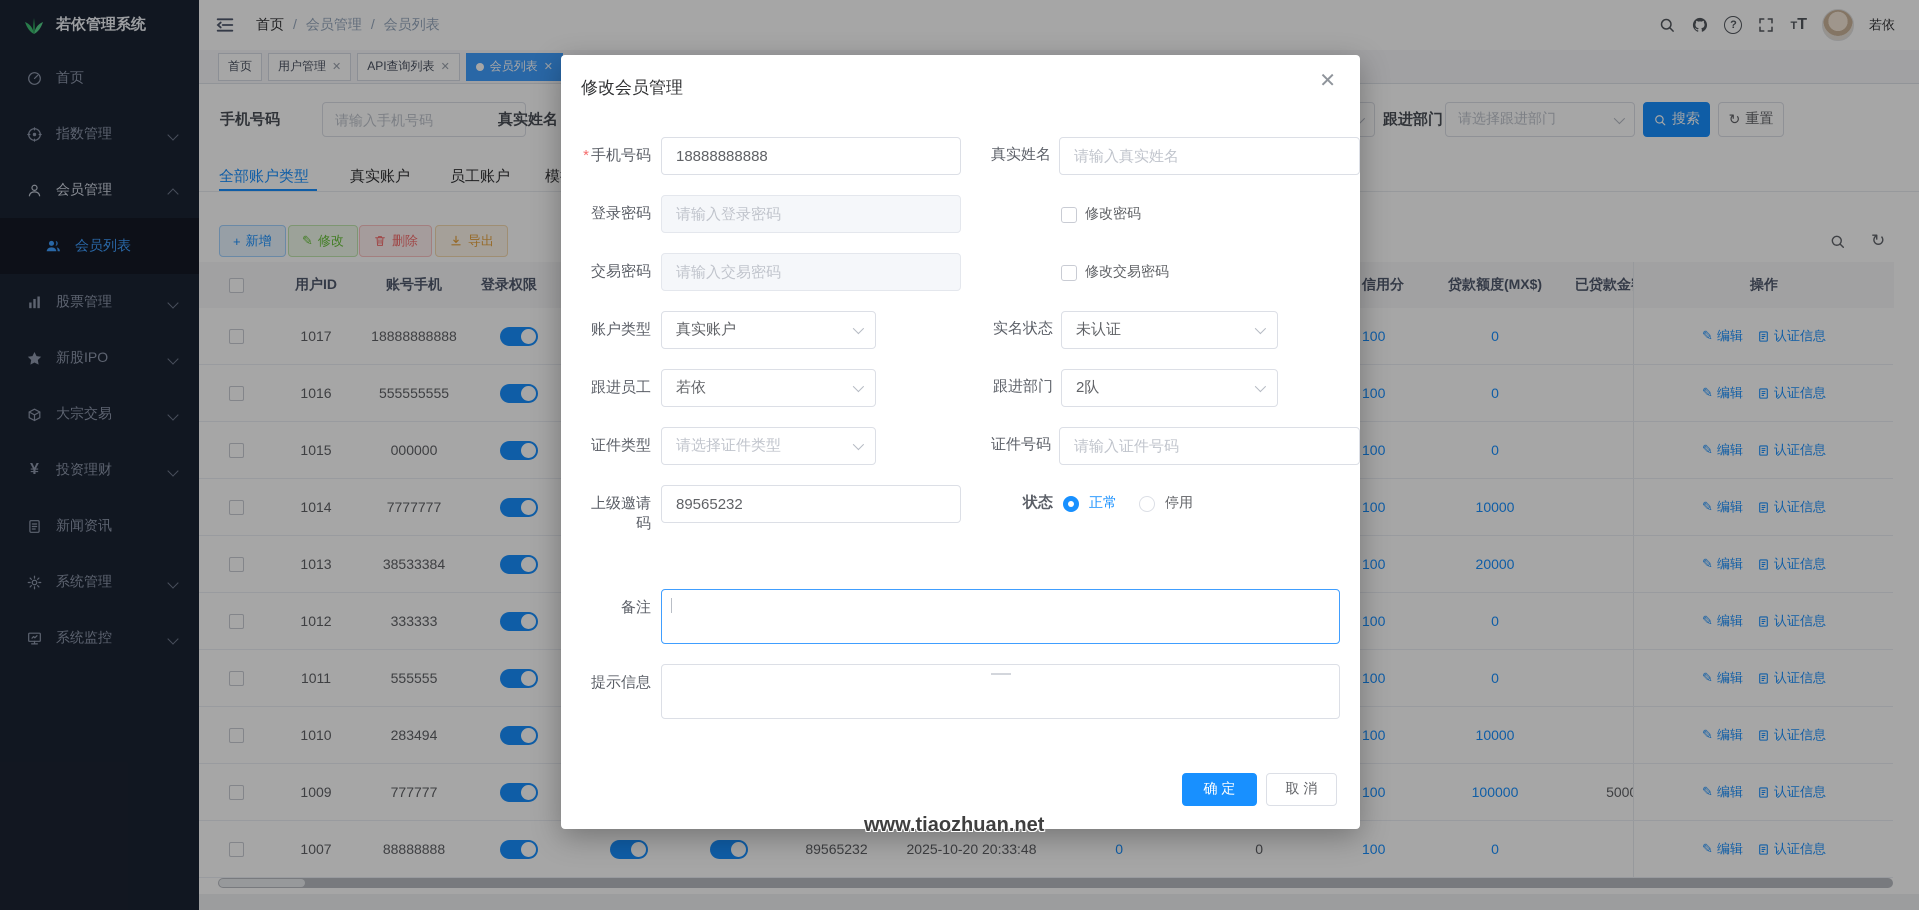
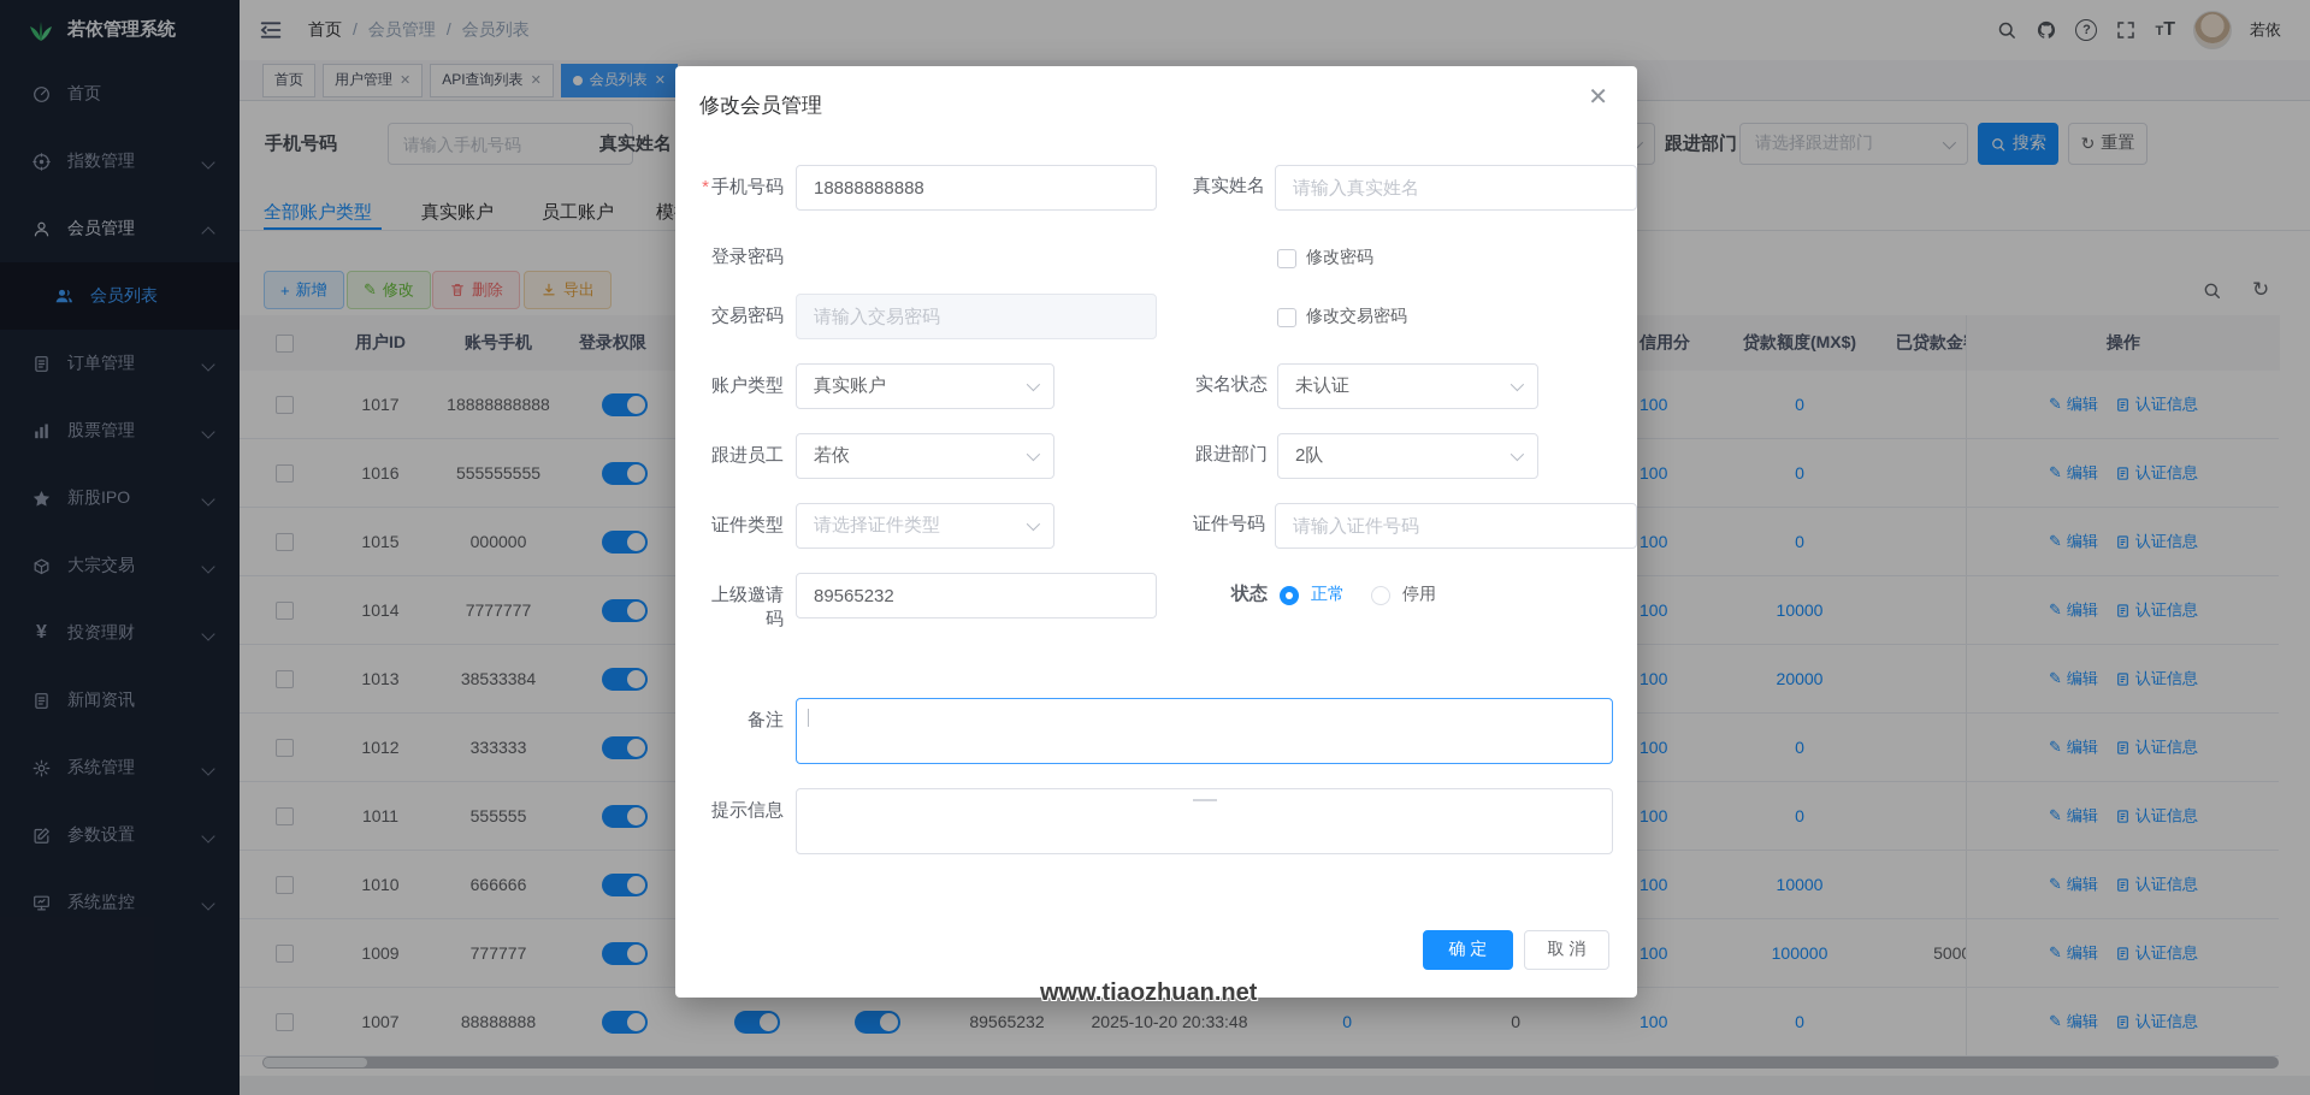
  若依管理系统
  首页
  指数管理
  会员管理
  会员列表
+ 订单管理
  股票管理
  新股IPO
  大宗交易
  ¥
  投资理财
  新闻资讯
  系统管理
+ 参数设置
  系统监控
  首页
  /
  会员管理
  /
  会员列表
  ?
  TT
  若依
  首页
  用户管理
  ✕
  API查询列表
  ✕
  会员列表
  ✕
  手机号码
  请输入手机号码
  真实姓名
  跟进部门
  请选择跟进部门
  搜索
  ↻
  重置
  全部账户类型
  真实账户
  员工账户
  +
  新增
  ✎
  修改
  删除
  导出
  ↻
  用户ID
  账号手机
  登录权限
  信用分
  贷款额度(MX$)
  已贷款金
  操作
  1017
  18888888888
  100
  0
  ✎
  编辑
  认证信息
  1016
  555555555
  100
  0
  ✎
  编辑
  认证信息
  1015
  000000
  100
  0
  ✎
  编辑
  认证信息
  1014
  7777777
  100
  10000
  ✎
  编辑
  认证信息
  1013
  38533384
  100
  20000
  ✎
  编辑
  认证信息
  1012
  333333
  100
  0
  ✎
  编辑
  认证信息
  1011
  555555
  100
  0
  ✎
  编辑
  认证信息
  1010
- 283494
+ 666666
  100
  10000
  ✎
  编辑
  认证信息
  1009
  777777
  100
  100000
  ✎
  编辑
  认证信息
  1007
  88888888
  89565232
  2025-10-20 20:33:48
  0
  0
  100
  0
  ✎
  编辑
  认证信息
  修改会员管理
  ✕
  *手机号码
  18888888888
  真实姓名
  请输入真实姓名
  登录密码
- 请输入登录密码
  修改密码
  交易密码
  请输入交易密码
  修改交易密码
  账户类型
  真实账户
  实名状态
  未认证
  跟进员工
  若依
  跟进部门
  2队
  证件类型
  请选择证件类型
  证件号码
  请输入证件号码
  上级邀请码
  89565232
  状态
  正常
  停用
  备注
  提示信息
  确 定
  取 消
  www.tiaozhuan.net
